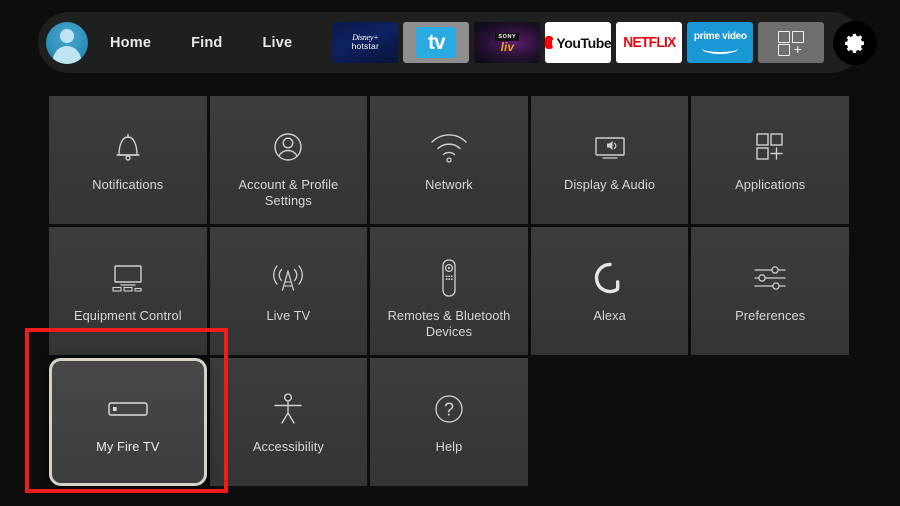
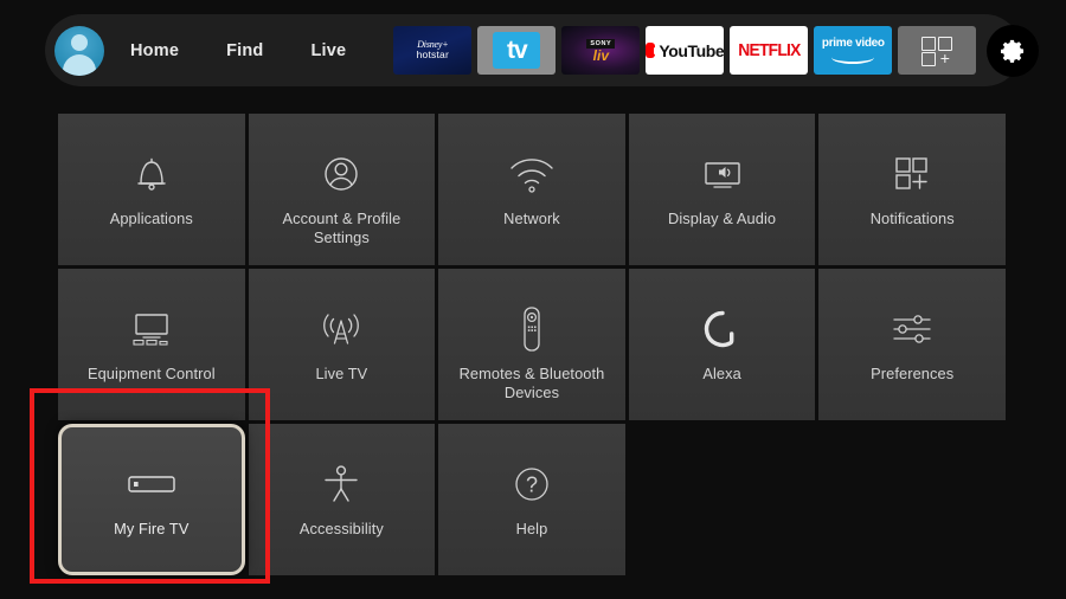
  Home
  Find
  Live
  Disney+
  hotstar
  tv
  liv
  YouTube
  NETFLIX
  prime video
  +
- Notifications
+ Applications
  Account & Profile Settings
  Network
  Display & Audio
- Applications
+ Notifications
  Equipment Control
  Live TV
  Remotes & Bluetooth Devices
  Alexa
  Preferences
  My Fire TV
  Accessibility
  ?
  Help
